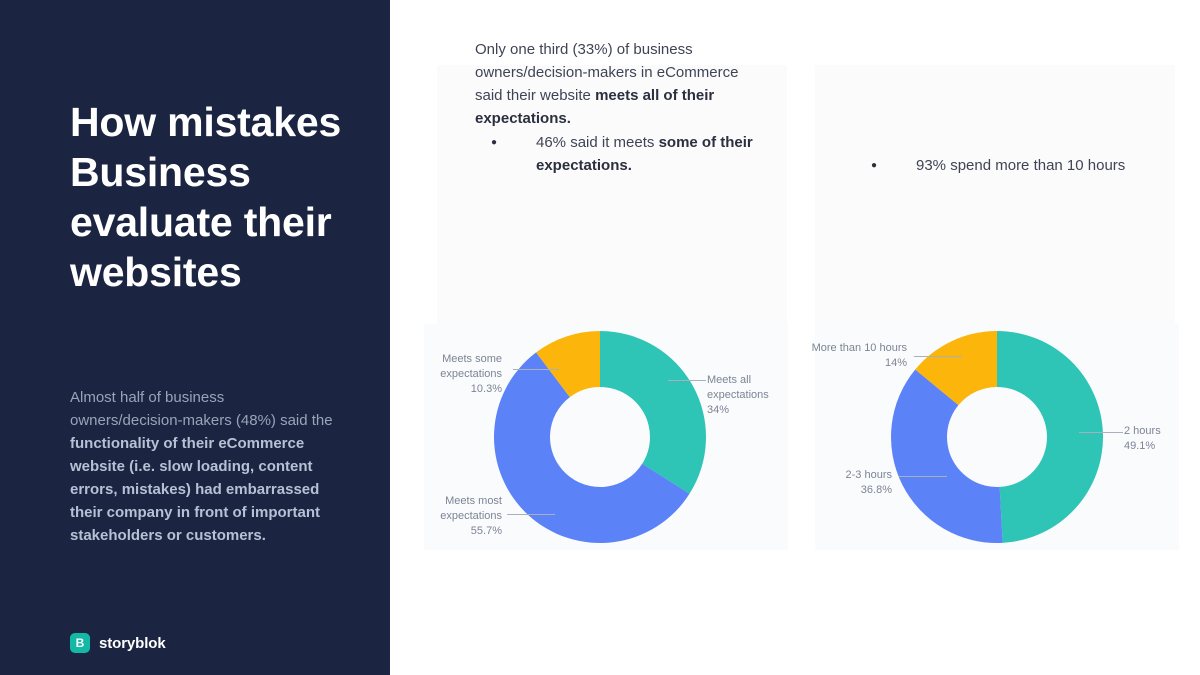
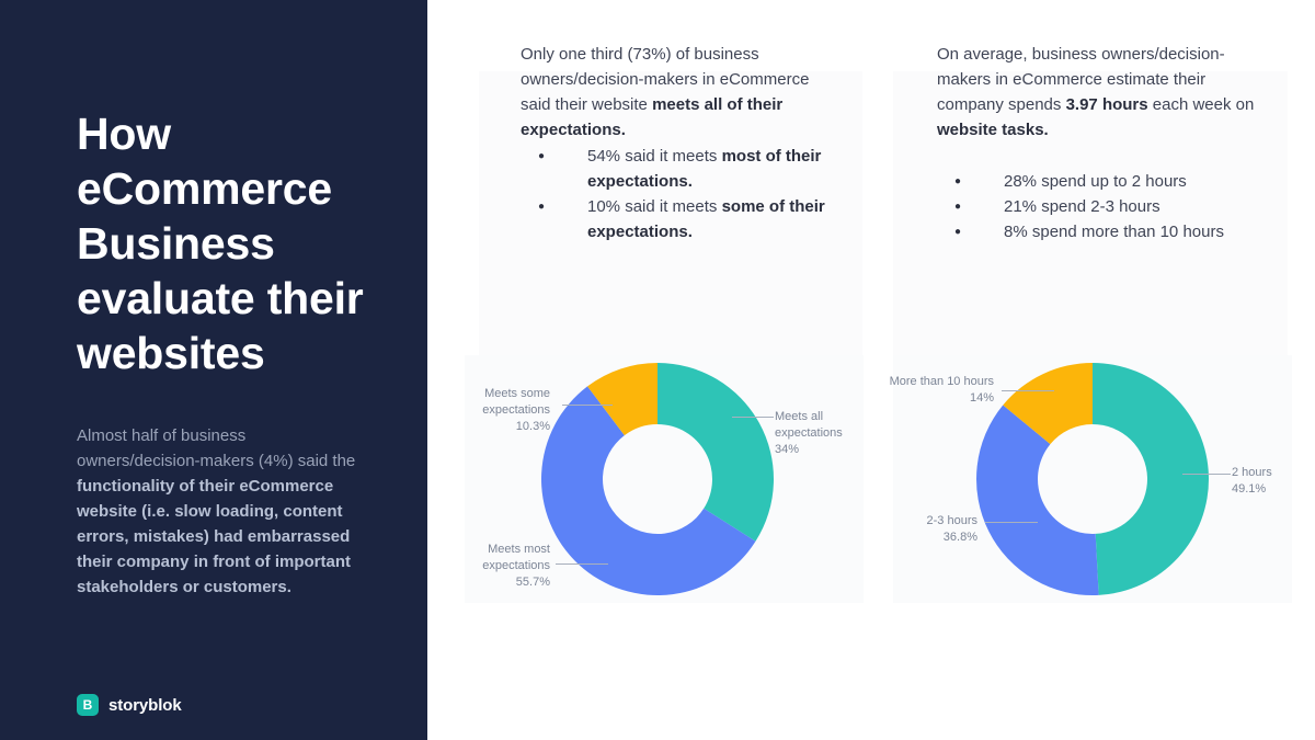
- How mistakes Business evaluate their websites
+ How eCommerce Business evaluate their websites
- Almost half of business owners/decision-makers (48%) said the functionality of their eCommerce website (i.e. slow loading, content errors, mistakes) had embarrassed their company in front of important stakeholders or customers.
+ Almost half of business owners/decision-makers (4%) said the functionality of their eCommerce website (i.e. slow loading, content errors, mistakes) had embarrassed their company in front of important stakeholders or customers.
  B
  storyblok
- Only one third (33%) of business owners/decision-makers in eCommerce said their website meets all of their expectations.
+ Only one third (73%) of business owners/decision-makers in eCommerce said their website meets all of their expectations.
+ 54% said it meets most of their expectations.
- 46% said it meets some of their expectations.
+ 10% said it meets some of their expectations.
+ On average, business owners/decision-makers in eCommerce estimate their company spends 3.97 hours each week on website tasks.
+ 28% spend up to 2 hours
+ 21% spend 2-3 hours
- 93% spend more than 10 hours
+ 8% spend more than 10 hours
  Meets some
  expectations
  10.3%
  Meets all
  expectations
  34%
  Meets most
  expectations
  55.7%
  More than 10 hours
  14%
  2 hours
  49.1%
  2-3 hours
  36.8%
